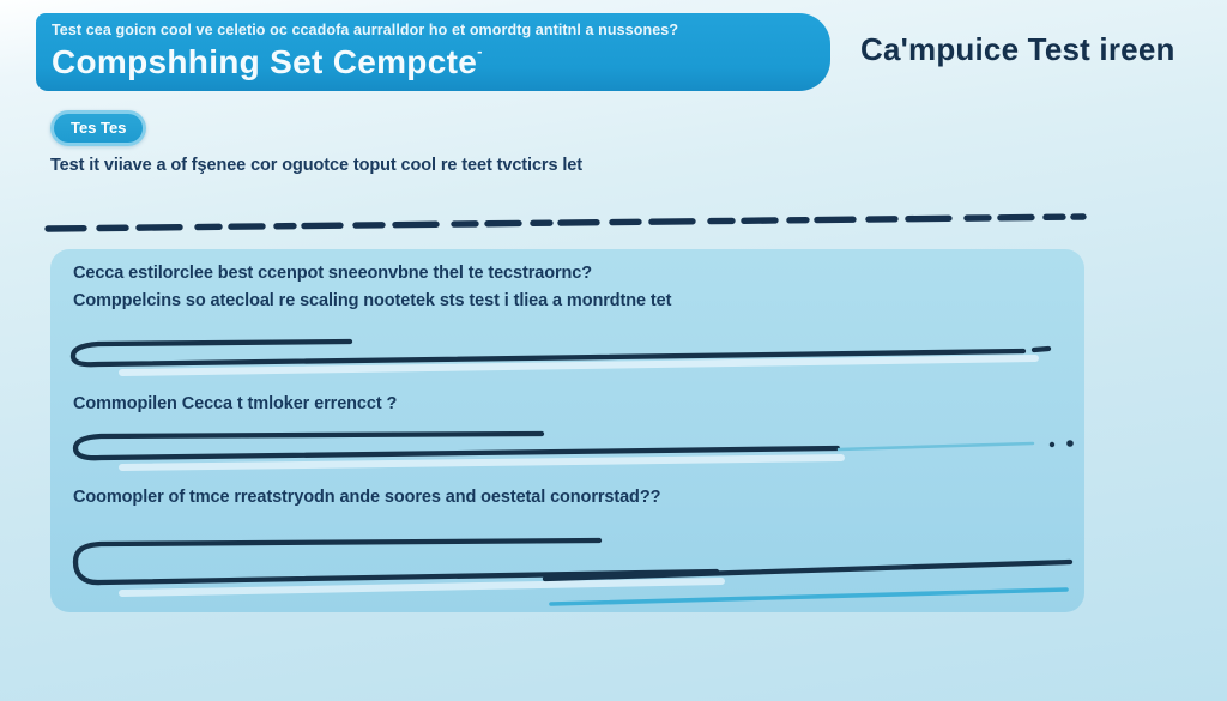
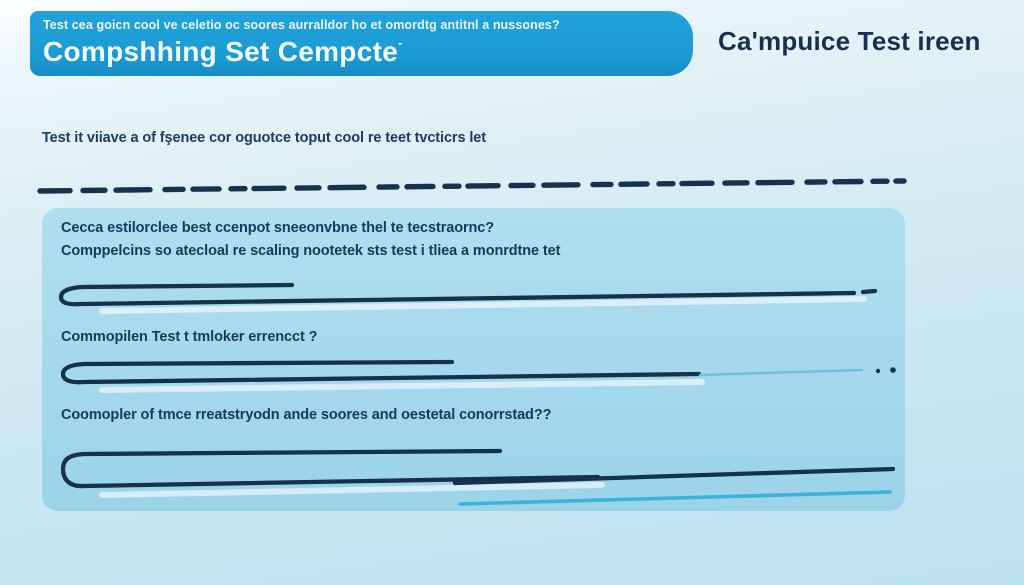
- Test cea goicn cool ve celetio oc ccadofa aurralldor ho et omordtg antitnl a nussones?
+ Test cea goicn cool ve celetio oc soores aurralldor ho et omordtg antitnl a nussones?
  Compshhing Set Cempcte-
  Ca'mpuice Test ireen
- Tes Tes
  Test it viiave a of fşenee cor oguotce toput cool re teet tvcticrs let
  Cecca estilorclee best ccenpot sneeonvbne thel te tecstraornc?
  Comppelcins so atecloal re scaling nootetek sts test i tliea a monrdtne tet
- Commopilen Cecca t tmloker errencct ?
+ Commopilen Test t tmloker errencct ?
  Coomopler of tmce rreatstryodn ande soores and oestetal conorrstad??
